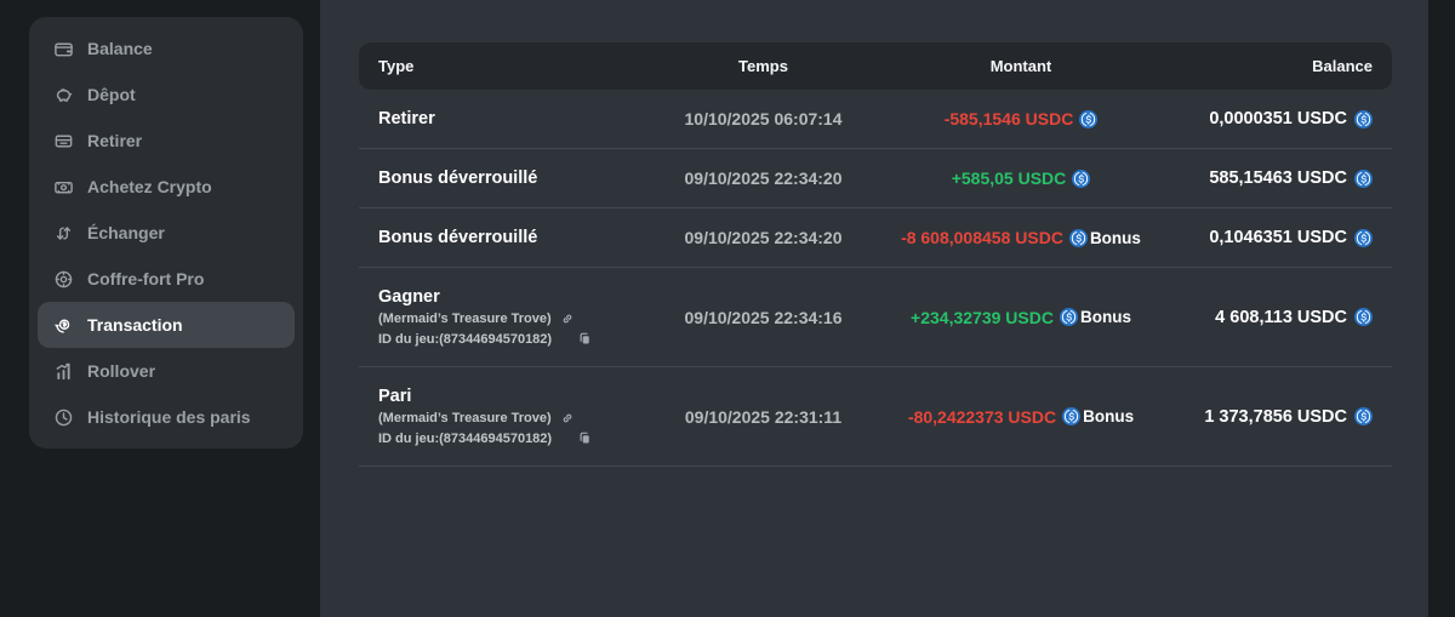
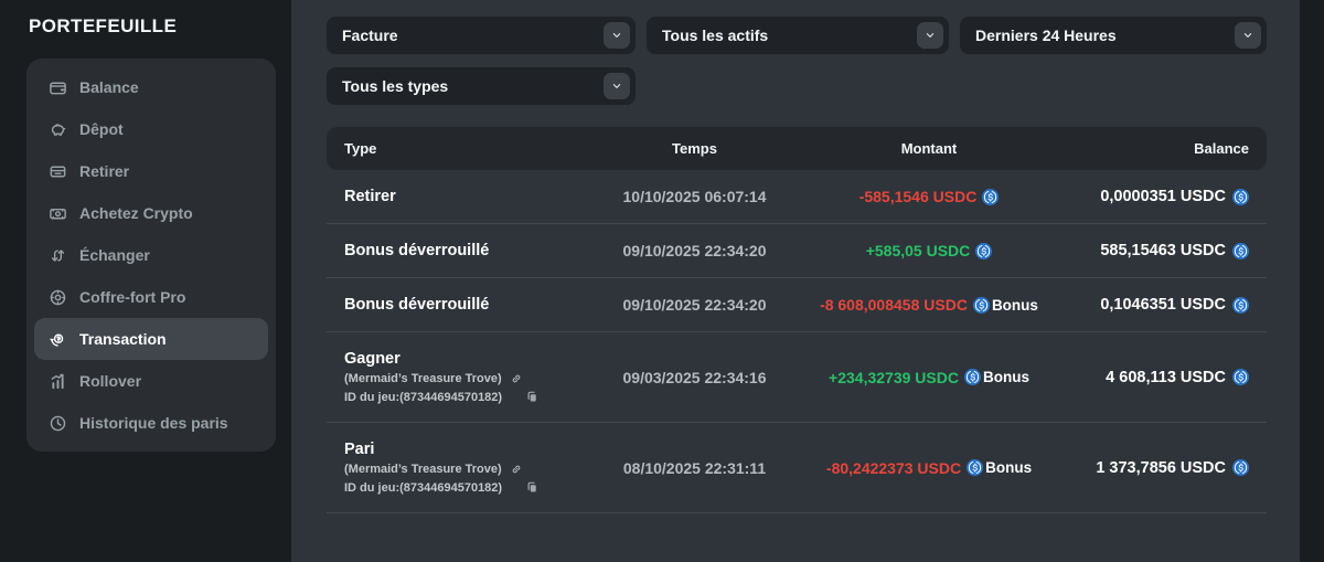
+ PORTEFEUILLE
  Balance
  Dêpot
  Retirer
  Achetez Crypto
  Échanger
  Coffre-fort Pro
  Transaction
  Rollover
  Historique des paris
+ Facture
+ Tous les actifs
+ Derniers 24 Heures
+ Tous les types
  Type
  Temps
  Montant
  Balance
  Retirer
  10/10/2025 06:07:14
  -585,1546 USDC
  0,0000351 USDC
  Bonus déverrouillé
  09/10/2025 22:34:20
  +585,05 USDC
  585,15463 USDC
  Bonus déverrouillé
  09/10/2025 22:34:20
  -8 608,008458 USDC
  Bonus
  0,1046351 USDC
  Gagner
  (Mermaid’s Treasure Trove)
  ID du jeu:(87344694570182)
- 09/10/2025 22:34:16
+ 09/03/2025 22:34:16
  +234,32739 USDC
  Bonus
  4 608,113 USDC
  Pari
  (Mermaid’s Treasure Trove)
  ID du jeu:(87344694570182)
- 09/10/2025 22:31:11
+ 08/10/2025 22:31:11
  -80,2422373 USDC
  Bonus
  1 373,7856 USDC
